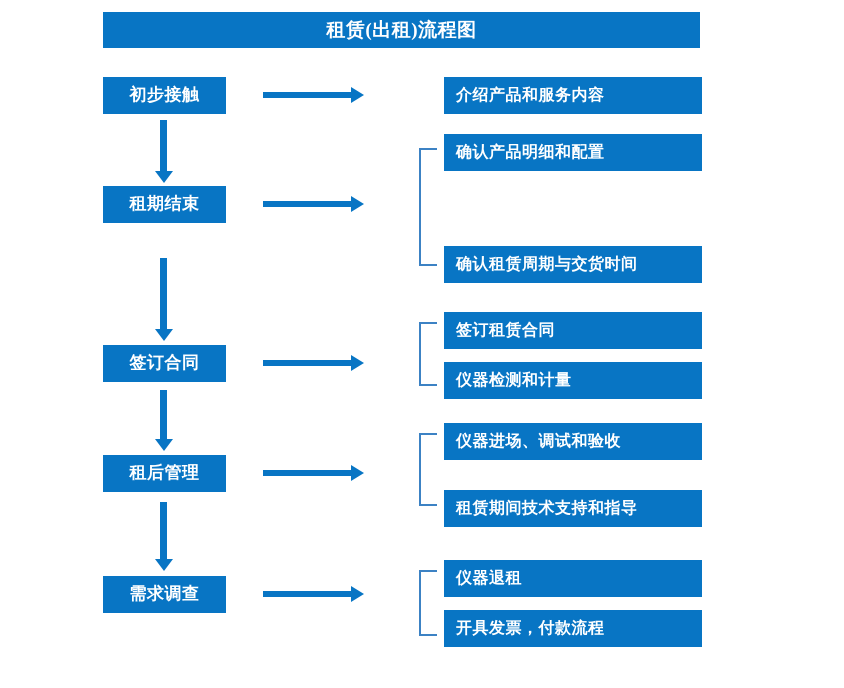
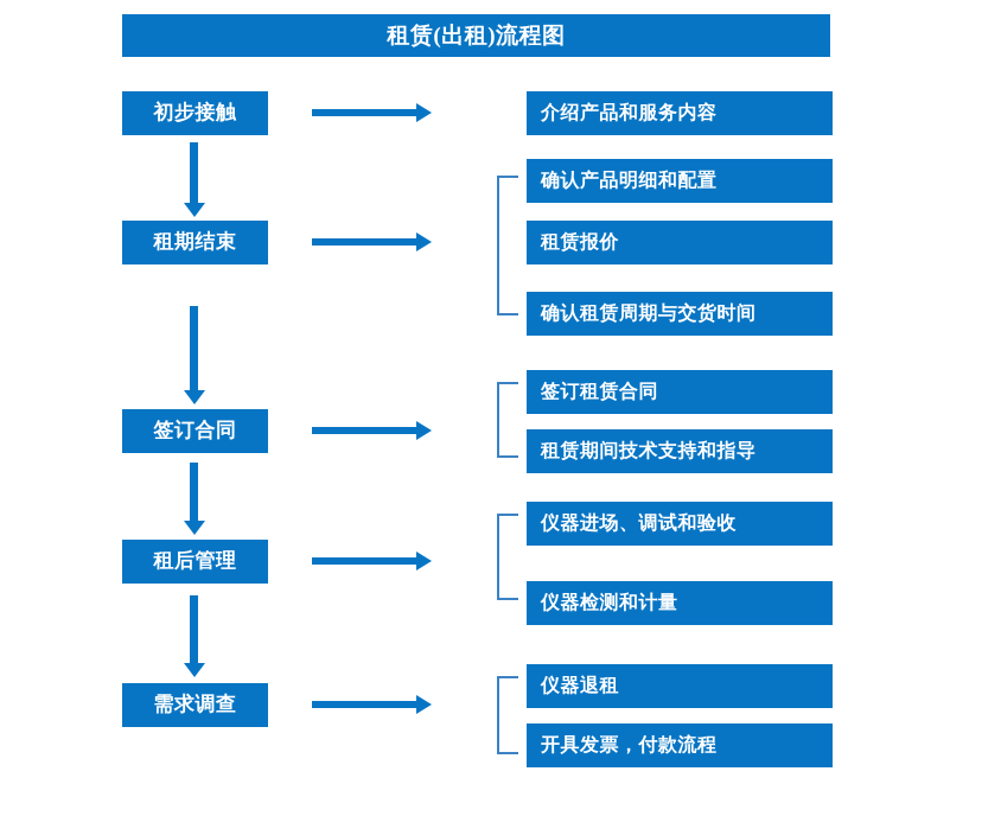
  租赁(出租)流程图
  初步接触
  租期结束
  签订合同
  租后管理
  需求调查
  介绍产品和服务内容
  确认产品明细和配置
+ 租赁报价
  确认租赁周期与交货时间
  签订租赁合同
- 仪器检测和计量
+ 租赁期间技术支持和指导
  仪器进场、调试和验收
- 租赁期间技术支持和指导
+ 仪器检测和计量
  仪器退租
  开具发票，付款流程
